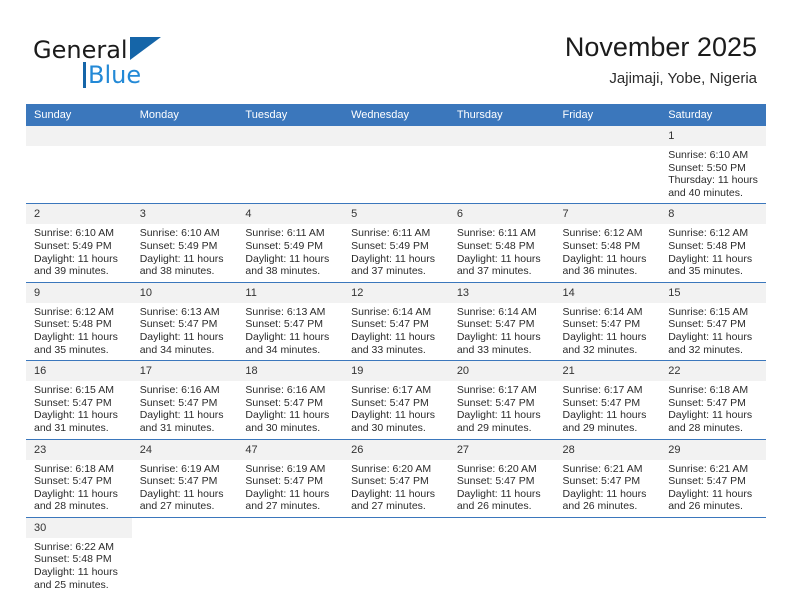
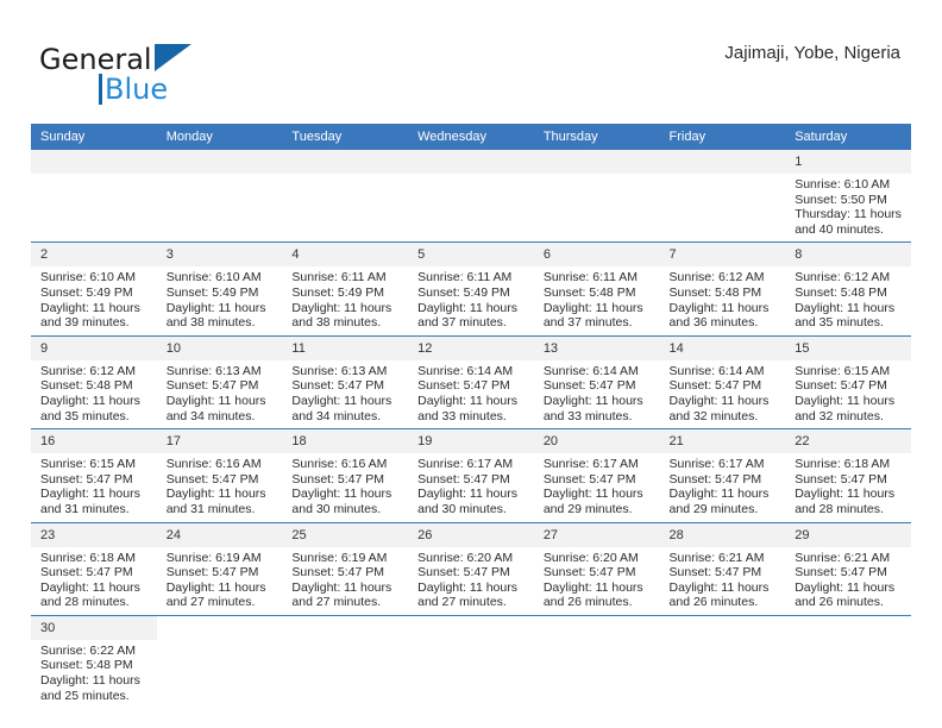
  General
  Blue
- November 2025
  Jajimaji, Yobe, Nigeria
  Sunday	Monday	Tuesday	Wednesday	Thursday	Friday	Saturday
  						1Sunrise: 6:10 AMSunset: 5:50 PMThursday: 11 hours and 40 minutes.
  2Sunrise: 6:10 AMSunset: 5:49 PMDaylight: 11 hours and 39 minutes.	3Sunrise: 6:10 AMSunset: 5:49 PMDaylight: 11 hours and 38 minutes.	4Sunrise: 6:11 AMSunset: 5:49 PMDaylight: 11 hours and 38 minutes.	5Sunrise: 6:11 AMSunset: 5:49 PMDaylight: 11 hours and 37 minutes.	6Sunrise: 6:11 AMSunset: 5:48 PMDaylight: 11 hours and 37 minutes.	7Sunrise: 6:12 AMSunset: 5:48 PMDaylight: 11 hours and 36 minutes.	8Sunrise: 6:12 AMSunset: 5:48 PMDaylight: 11 hours and 35 minutes.
  9Sunrise: 6:12 AMSunset: 5:48 PMDaylight: 11 hours and 35 minutes.	10Sunrise: 6:13 AMSunset: 5:47 PMDaylight: 11 hours and 34 minutes.	11Sunrise: 6:13 AMSunset: 5:47 PMDaylight: 11 hours and 34 minutes.	12Sunrise: 6:14 AMSunset: 5:47 PMDaylight: 11 hours and 33 minutes.	13Sunrise: 6:14 AMSunset: 5:47 PMDaylight: 11 hours and 33 minutes.	14Sunrise: 6:14 AMSunset: 5:47 PMDaylight: 11 hours and 32 minutes.	15Sunrise: 6:15 AMSunset: 5:47 PMDaylight: 11 hours and 32 minutes.
  16Sunrise: 6:15 AMSunset: 5:47 PMDaylight: 11 hours and 31 minutes.	17Sunrise: 6:16 AMSunset: 5:47 PMDaylight: 11 hours and 31 minutes.	18Sunrise: 6:16 AMSunset: 5:47 PMDaylight: 11 hours and 30 minutes.	19Sunrise: 6:17 AMSunset: 5:47 PMDaylight: 11 hours and 30 minutes.	20Sunrise: 6:17 AMSunset: 5:47 PMDaylight: 11 hours and 29 minutes.	21Sunrise: 6:17 AMSunset: 5:47 PMDaylight: 11 hours and 29 minutes.	22Sunrise: 6:18 AMSunset: 5:47 PMDaylight: 11 hours and 28 minutes.
- 23Sunrise: 6:18 AMSunset: 5:47 PMDaylight: 11 hours and 28 minutes.	24Sunrise: 6:19 AMSunset: 5:47 PMDaylight: 11 hours and 27 minutes.	47Sunrise: 6:19 AMSunset: 5:47 PMDaylight: 11 hours and 27 minutes.	26Sunrise: 6:20 AMSunset: 5:47 PMDaylight: 11 hours and 27 minutes.	27Sunrise: 6:20 AMSunset: 5:47 PMDaylight: 11 hours and 26 minutes.	28Sunrise: 6:21 AMSunset: 5:47 PMDaylight: 11 hours and 26 minutes.	29Sunrise: 6:21 AMSunset: 5:47 PMDaylight: 11 hours and 26 minutes.
+ 23Sunrise: 6:18 AMSunset: 5:47 PMDaylight: 11 hours and 28 minutes.	24Sunrise: 6:19 AMSunset: 5:47 PMDaylight: 11 hours and 27 minutes.	25Sunrise: 6:19 AMSunset: 5:47 PMDaylight: 11 hours and 27 minutes.	26Sunrise: 6:20 AMSunset: 5:47 PMDaylight: 11 hours and 27 minutes.	27Sunrise: 6:20 AMSunset: 5:47 PMDaylight: 11 hours and 26 minutes.	28Sunrise: 6:21 AMSunset: 5:47 PMDaylight: 11 hours and 26 minutes.	29Sunrise: 6:21 AMSunset: 5:47 PMDaylight: 11 hours and 26 minutes.
  30Sunrise: 6:22 AMSunset: 5:48 PMDaylight: 11 hours and 25 minutes.
